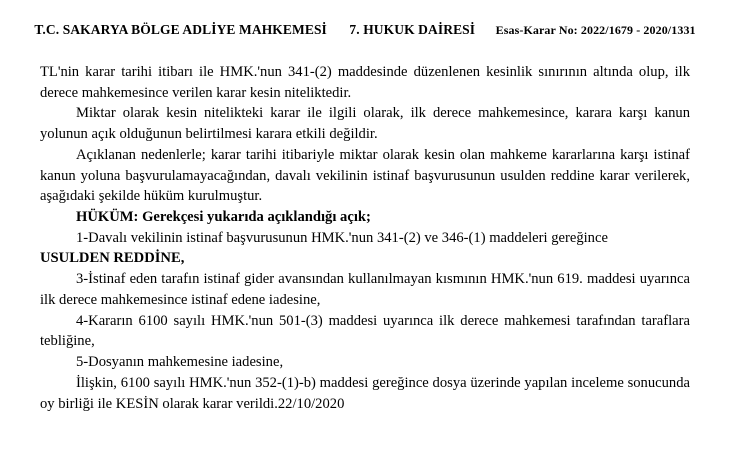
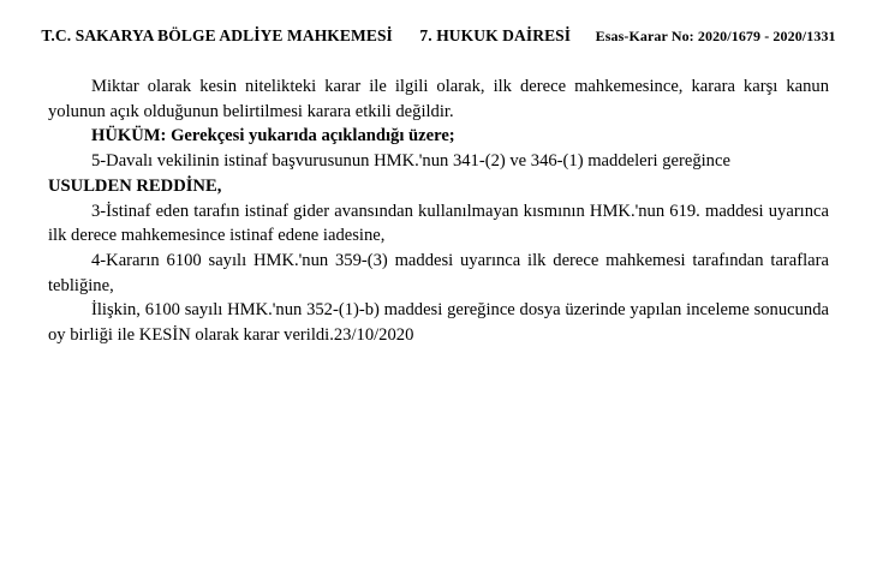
- T.C. SAKARYA BÖLGE ADLİYE MAHKEMESİ 7. HUKUK DAİRESİ Esas-Karar No: 2022/1679 - 2020/1331
+ T.C. SAKARYA BÖLGE ADLİYE MAHKEMESİ 7. HUKUK DAİRESİ Esas-Karar No: 2020/1679 - 2020/1331
- TL'nin karar tarihi itibarı ile HMK.'nun 341-(2) maddesinde düzenlenen kesinlik sınırının altında olup, ilk derece mahkemesince verilen karar kesin niteliktedir.
  Miktar olarak kesin nitelikteki karar ile ilgili olarak, ilk derece mahkemesince, karara karşı kanun yolunun açık olduğunun belirtilmesi karara etkili değildir.
- Açıklanan nedenlerle; karar tarihi itibariyle miktar olarak kesin olan mahkeme kararlarına karşı istinaf kanun yoluna başvurulamayacağından, davalı vekilinin istinaf başvurusunun usulden reddine karar verilerek, aşağıdaki şekilde hüküm kurulmuştur.
- HÜKÜM: Gerekçesi yukarıda açıklandığı açık;
+ HÜKÜM: Gerekçesi yukarıda açıklandığı üzere;
- 1-Davalı vekilinin istinaf başvurusunun HMK.'nun 341-(2) ve 346-(1) maddeleri gereğince
+ 5-Davalı vekilinin istinaf başvurusunun HMK.'nun 341-(2) ve 346-(1) maddeleri gereğince
  USULDEN REDDİNE,
  3-İstinaf eden tarafın istinaf gider avansından kullanılmayan kısmının HMK.'nun 619. maddesi uyarınca ilk derece mahkemesince istinaf edene iadesine,
- 4-Kararın 6100 sayılı HMK.'nun 501-(3) maddesi uyarınca ilk derece mahkemesi tarafından taraflara tebliğine,
+ 4-Kararın 6100 sayılı HMK.'nun 359-(3) maddesi uyarınca ilk derece mahkemesi tarafından taraflara tebliğine,
- 5-Dosyanın mahkemesine iadesine,
- İlişkin, 6100 sayılı HMK.'nun 352-(1)-b) maddesi gereğince dosya üzerinde yapılan inceleme sonucunda oy birliği ile KESİN olarak karar verildi.22/10/2020
+ İlişkin, 6100 sayılı HMK.'nun 352-(1)-b) maddesi gereğince dosya üzerinde yapılan inceleme sonucunda oy birliği ile KESİN olarak karar verildi.23/10/2020
